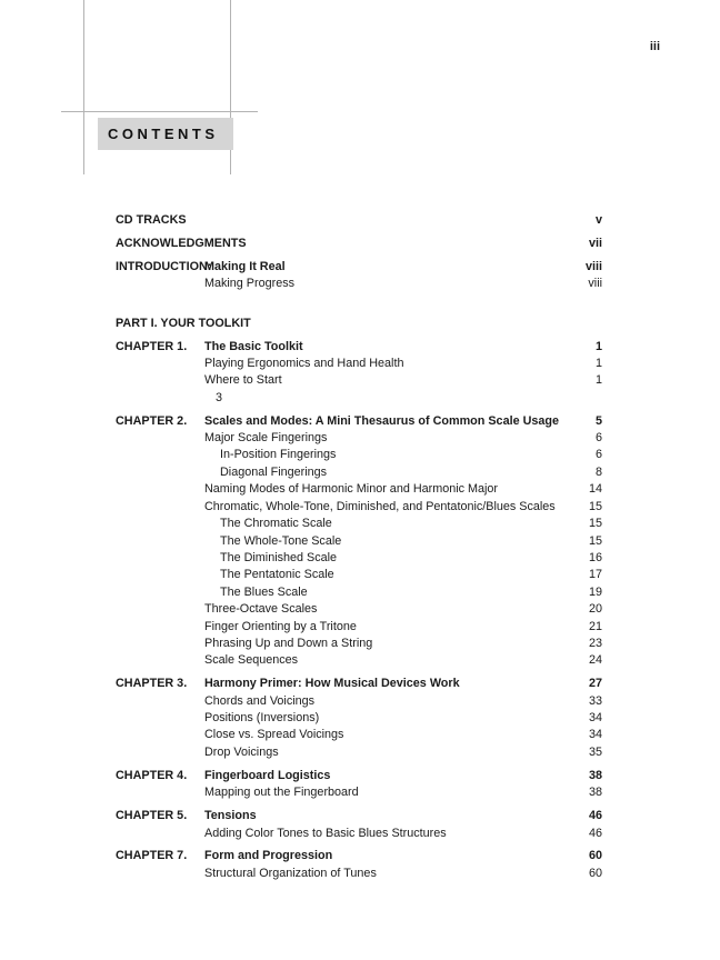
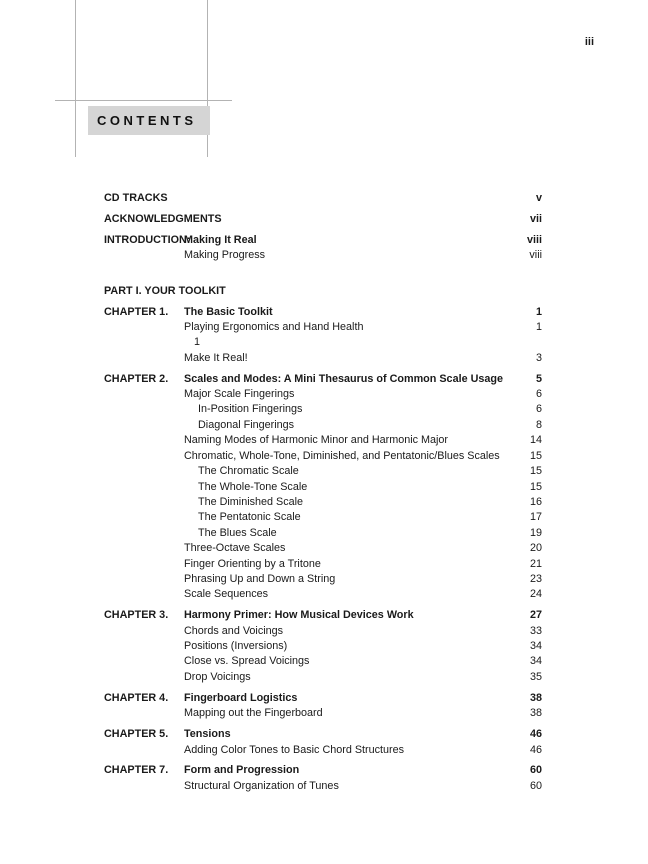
  CONTENTS
  iii
  CD TRACKS
  v
  ACKNOWLEDGMENTS
  vii
  INTRODUCTION
  Making It Real
  viii
  Making Progress
  viii
  PART I. YOUR TOOLKIT
  CHAPTER 1.
  The Basic Toolkit
  1
  Playing Ergonomics and Hand Health
  1
- Where to Start
  1
+ Make It Real!
  3
  CHAPTER 2.
  Scales and Modes: A Mini Thesaurus of Common Scale Usage
  5
  Major Scale Fingerings
  6
  In-Position Fingerings
  6
  Diagonal Fingerings
  8
  Naming Modes of Harmonic Minor and Harmonic Major
  14
  Chromatic, Whole-Tone, Diminished, and Pentatonic/Blues Scales
  15
  The Chromatic Scale
  15
  The Whole-Tone Scale
  15
  The Diminished Scale
  16
  The Pentatonic Scale
  17
  The Blues Scale
  19
  Three-Octave Scales
  20
  Finger Orienting by a Tritone
  21
  Phrasing Up and Down a String
  23
  Scale Sequences
  24
  CHAPTER 3.
  Harmony Primer: How Musical Devices Work
  27
  Chords and Voicings
  33
  Positions (Inversions)
  34
  Close vs. Spread Voicings
  34
  Drop Voicings
  35
  CHAPTER 4.
  Fingerboard Logistics
  38
  Mapping out the Fingerboard
  38
  CHAPTER 5.
  Tensions
  46
- Adding Color Tones to Basic Blues Structures
+ Adding Color Tones to Basic Chord Structures
  46
  CHAPTER 7.
  Form and Progression
  60
  Structural Organization of Tunes
  60
